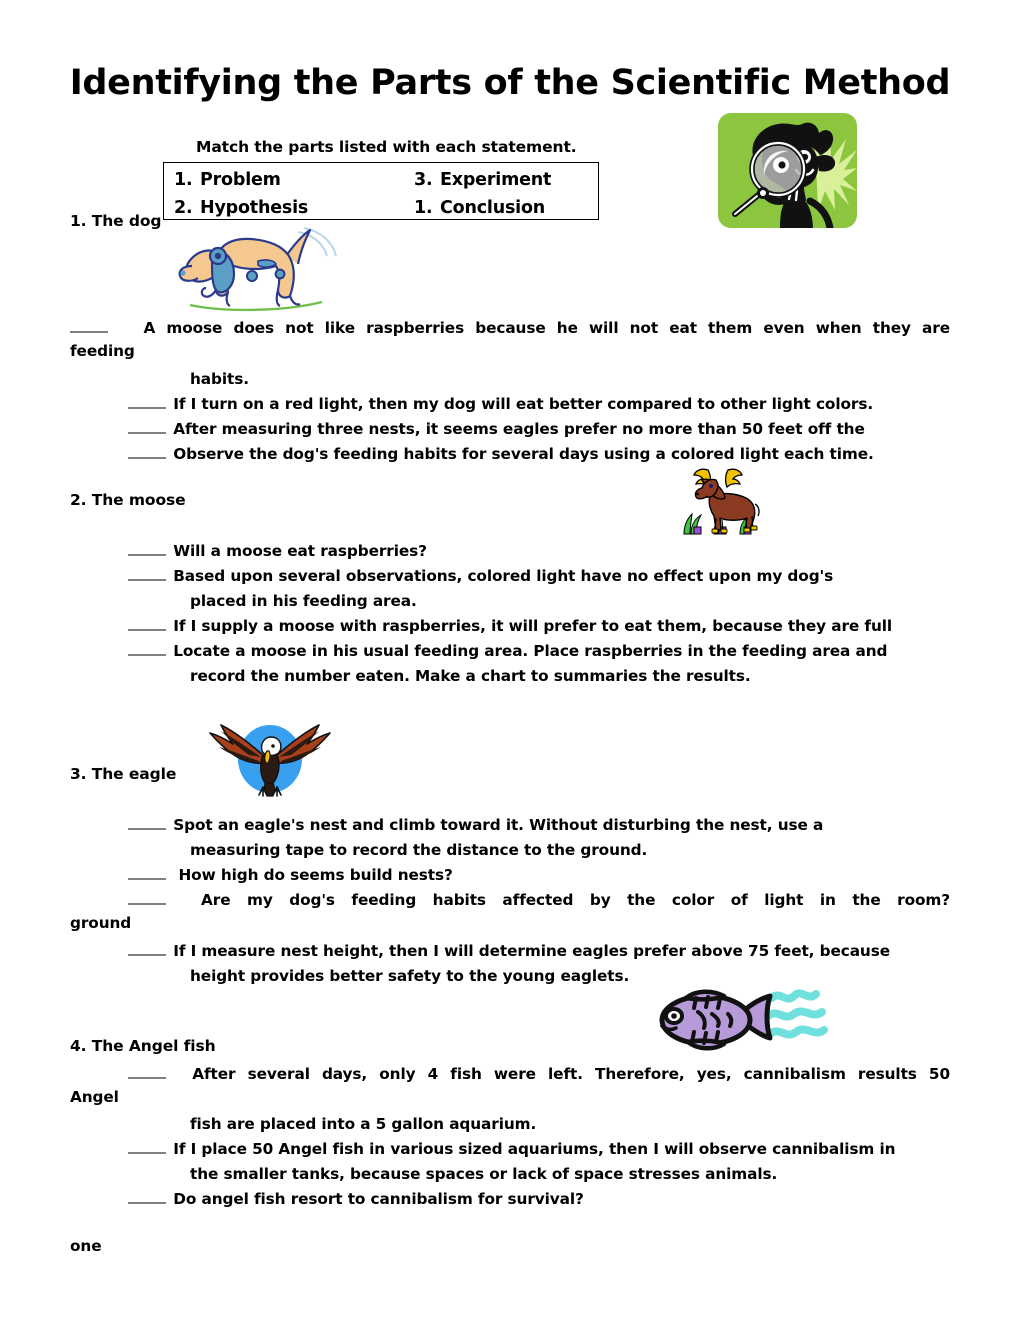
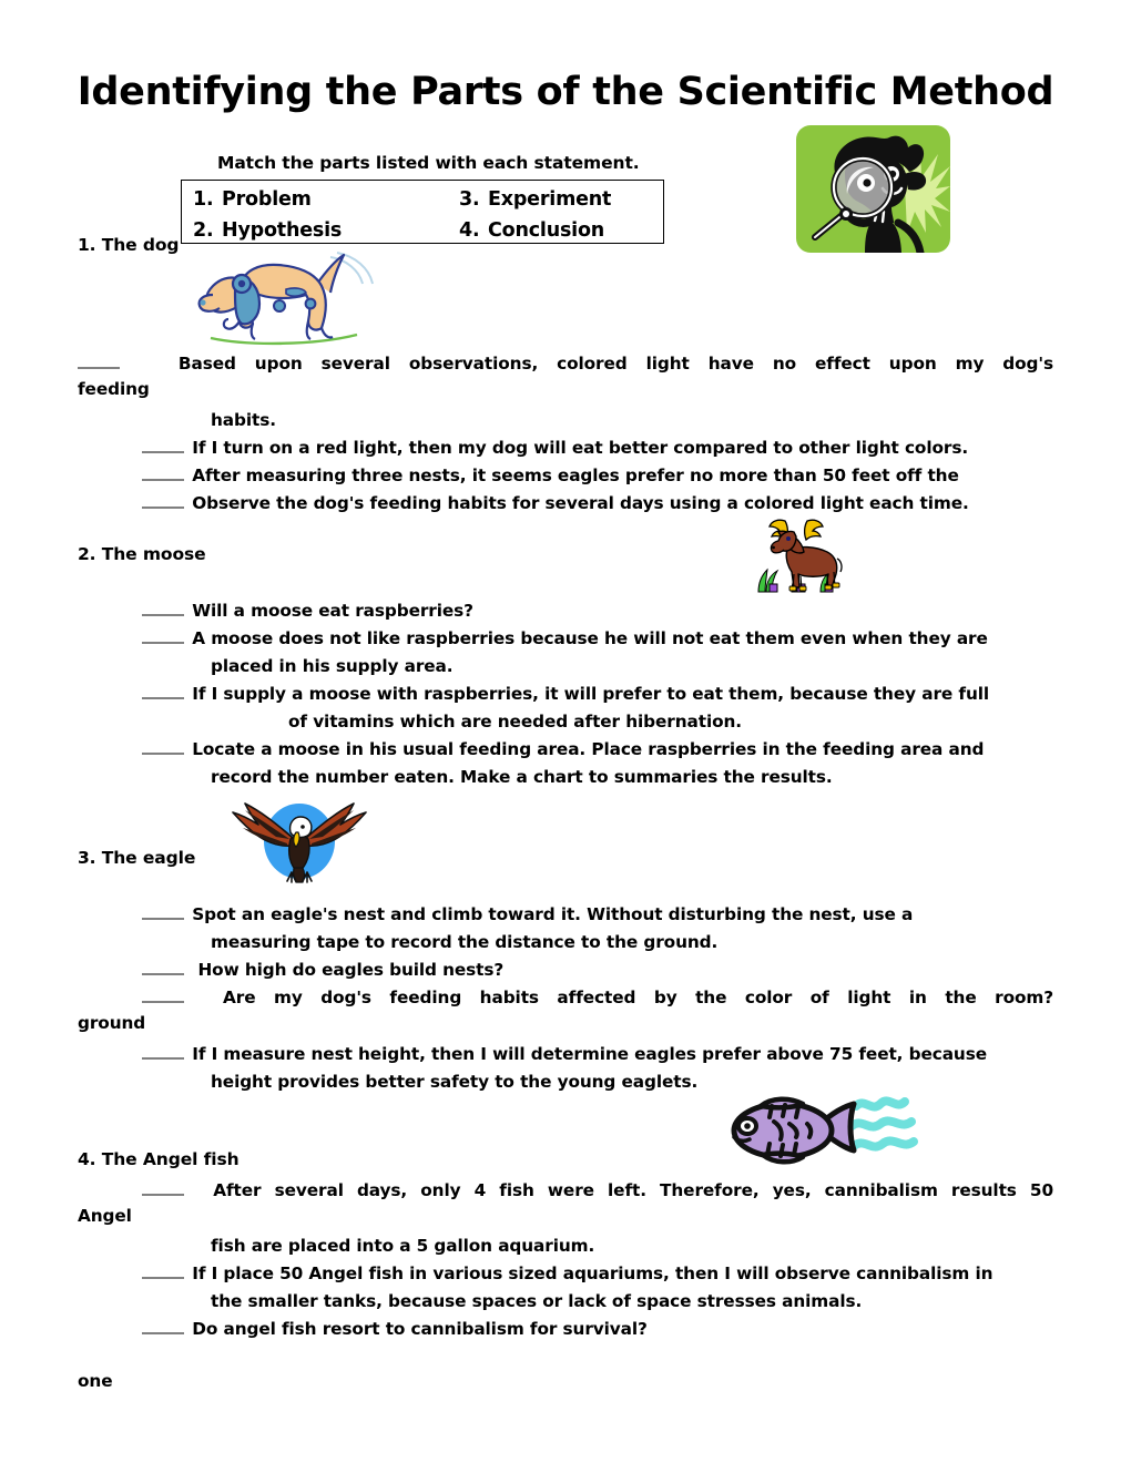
  Identifying the Parts of the Scientific Method
  Match the parts listed with each statement.
  1. Problem
  3. Experiment
  2. Hypothesis
- 1. Conclusion
+ 4. Conclusion
  1. The dog
- A moose does not like raspberries because he will not eat them even when they are
+ Based upon several observations, colored light have no effect upon my dog's
  feeding
  habits.
  If I turn on a red light, then my dog will eat better compared to other light colors.
  After measuring three nests, it seems eagles prefer no more than 50 feet off the
  Observe the dog's feeding habits for several days using a colored light each time.
  2. The moose
  Will a moose eat raspberries?
- Based upon several observations, colored light have no effect upon my dog's
+ A moose does not like raspberries because he will not eat them even when they are
- placed in his feeding area.
+ placed in his supply area.
  If I supply a moose with raspberries, it will prefer to eat them, because they are full
+ of vitamins which are needed after hibernation.
  Locate a moose in his usual feeding area. Place raspberries in the feeding area and
  record the number eaten. Make a chart to summaries the results.
  3. The eagle
  Spot an eagle's nest and climb toward it. Without disturbing the nest, use a
  measuring tape to record the distance to the ground.
- How high do seems build nests?
+ How high do eagles build nests?
  Are my dog's feeding habits affected by the color of light in the room?
  ground
  If I measure nest height, then I will determine eagles prefer above 75 feet, because
  height provides better safety to the young eaglets.
  4. The Angel fish
  After several days, only 4 fish were left. Therefore, yes, cannibalism results 50
  Angel
  fish are placed into a 5 gallon aquarium.
  If I place 50 Angel fish in various sized aquariums, then I will observe cannibalism in
  the smaller tanks, because spaces or lack of space stresses animals.
  Do angel fish resort to cannibalism for survival?
  one
